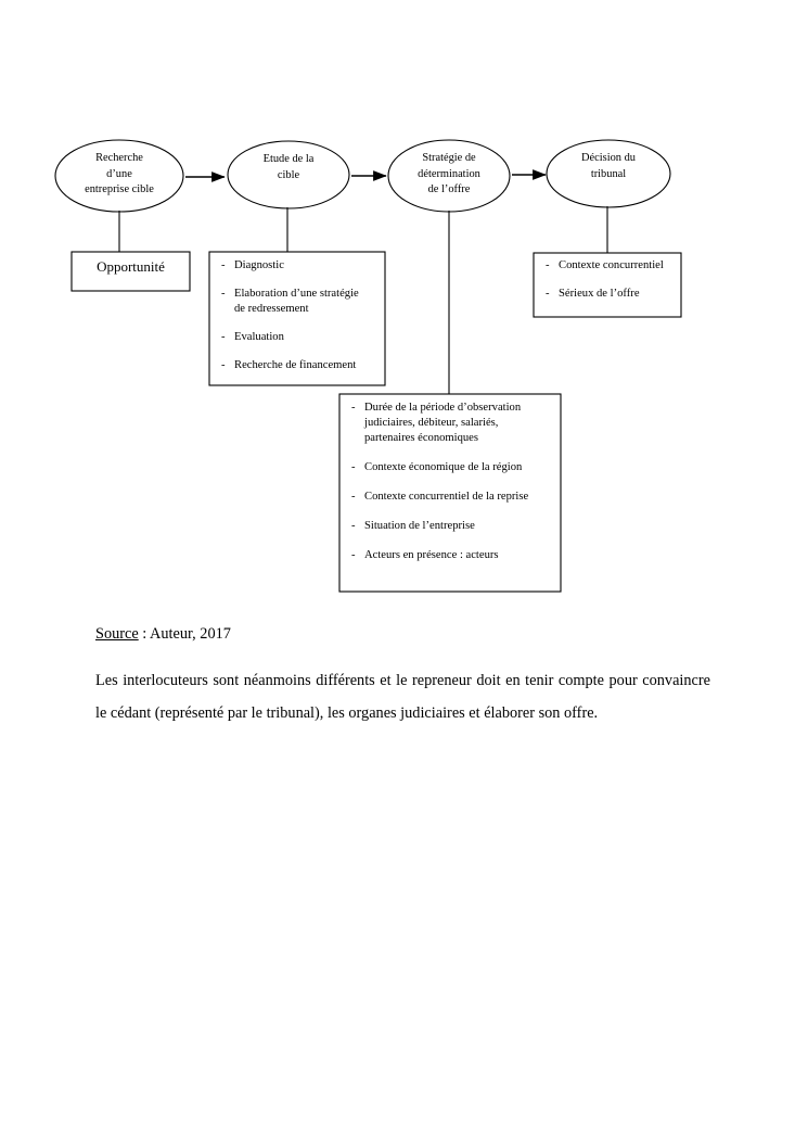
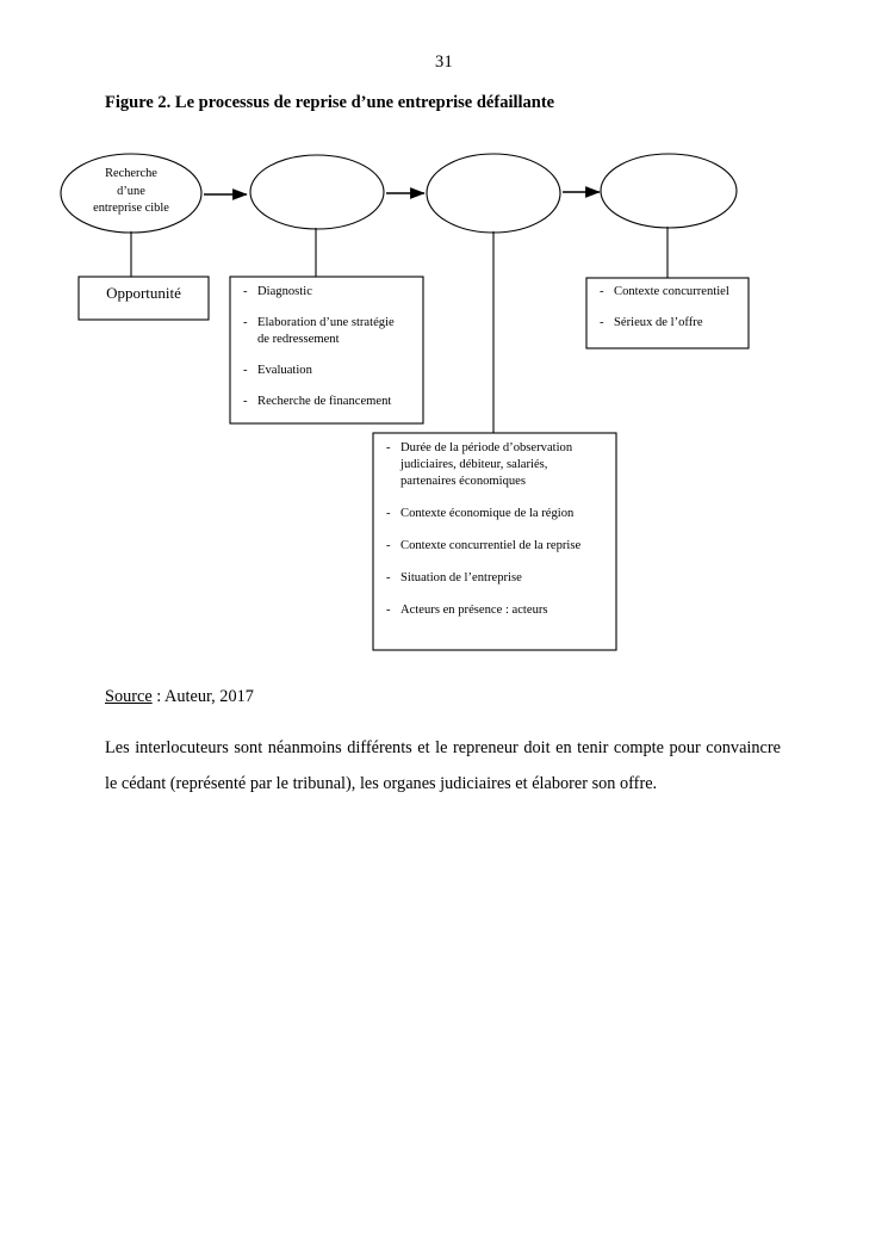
+ 31
+ Figure 2. Le processus de reprise d’une entreprise défaillante
  Recherche
  d’une
  entreprise cible
- Etude de la
- cible
- Stratégie de
- détermination
- de l’offre
- Décision du
- tribunal
  Opportunité
  -
  Diagnostic
  -
  Elaboration d’une stratégie
  de redressement
  -
  Evaluation
  -
  Recherche de financement
  -
  Contexte concurrentiel
  -
  Sérieux de l’offre
  -
  Durée de la période d’observation
  judiciaires, débiteur, salariés,
  partenaires économiques
  -
  Contexte économique de la région
  -
  Contexte concurrentiel de la reprise
  -
  Situation de l’entreprise
  -
  Acteurs en présence : acteurs
  Source : Auteur, 2017
  Les interlocuteurs sont néanmoins différents et le repreneur doit en tenir compte pour convaincre le cédant (représenté par le tribunal), les organes judiciaires et élaborer son offre.
